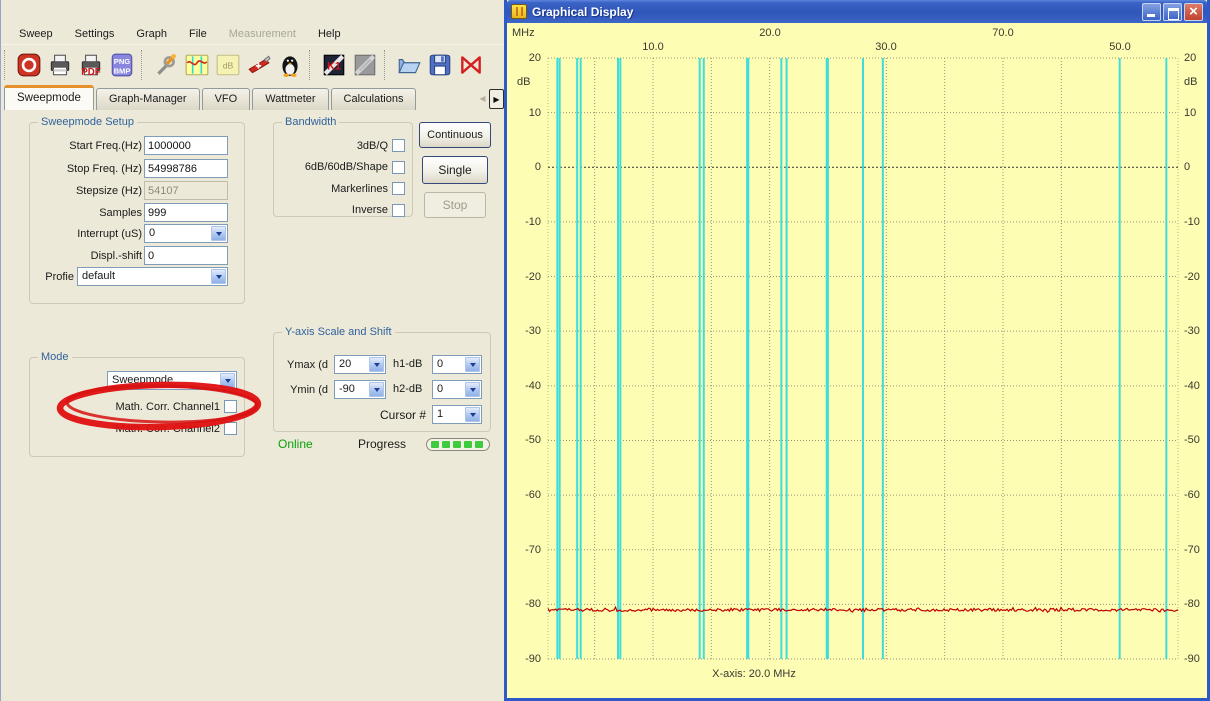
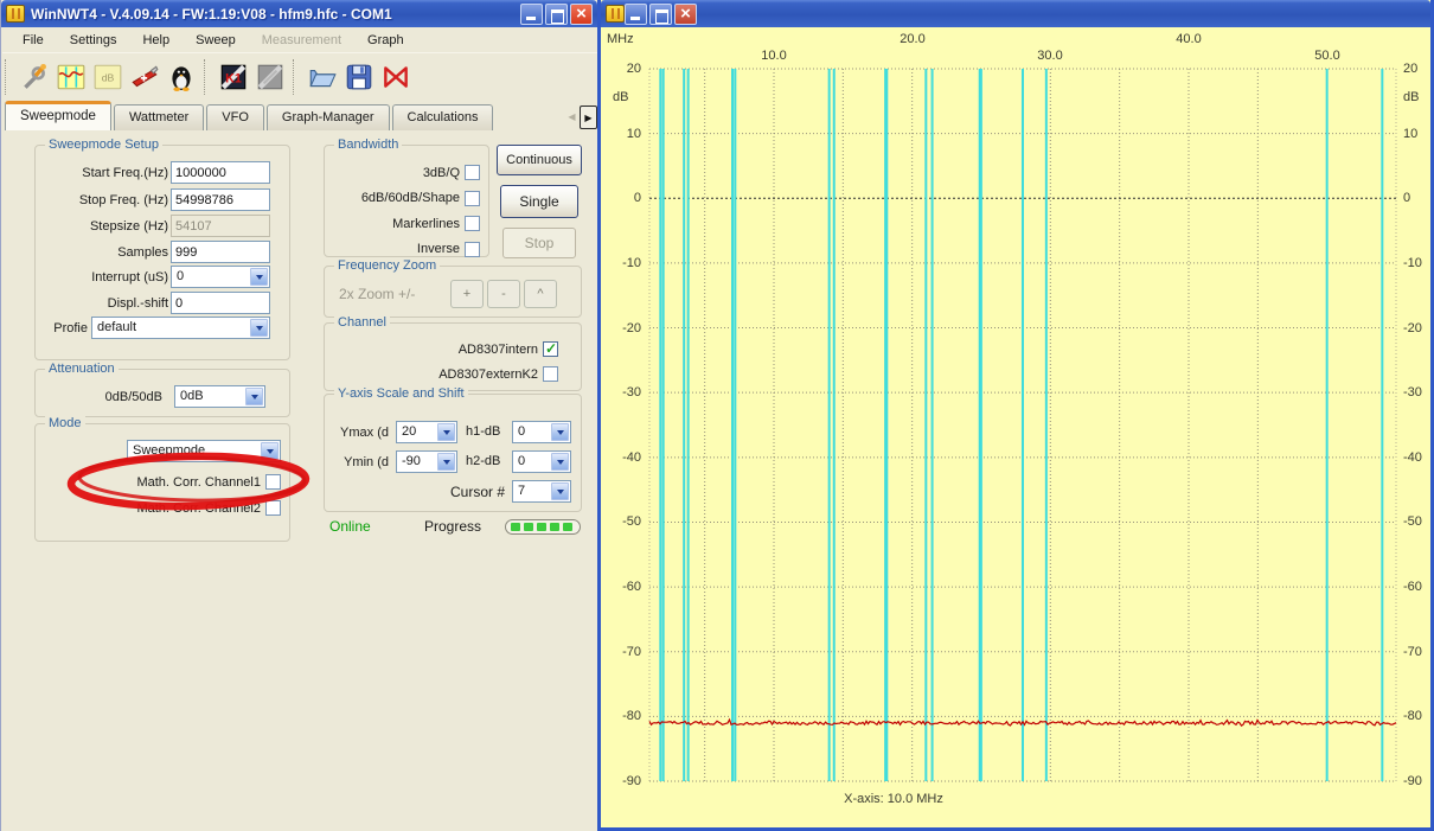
+ WinNWT4 - V.4.09.14 - FW:1.19:V08 - hfm9.hfc - COM1
- Sweep
+ File
  Settings
- Graph
+ Help
- File
+ Sweep
  Measurement
- Help
+ Graph
- PDF
- PNG
- BMP
  dB
  K1
  Sweepmode
- Graph-Manager
+ Wattmeter
  VFO
- Wattmeter
+ Graph-Manager
  Calculations
  ◀
  ▶
  Sweepmode Setup
  Start Freq.(Hz)
  1000000
  Stop Freq. (Hz)
  54998786
  Stepsize (Hz)
  54107
  Samples
  999
  Interrupt (uS)
  0
  Displ.-shift
  0
  Profie
  default
+ Attenuation
+ 0dB/50dB
+ 0dB
  Mode
  Sweepmode
  Math. Corr. Channel1
  Bandwidth
  3dB/Q
  6dB/60dB/Shape
  Markerlines
  Inverse
  Continuous
  Single
  Stop
+ Frequency Zoom
+ 2x Zoom +/-
+ +
+ -
+ ^
+ Channel
+ AD8307intern
+ AD8307externK2
  Y-axis Scale and Shift
  Ymax (d
  20
  h1-dB
  0
  Ymin (d
  -90
  h2-dB
  0
  Cursor #
- 1
+ 7
  Online
  Progress
- Graphical Display
  MHz
  dB
  dB
  10.0
  20.0
  30.0
- 70.0
+ 40.0
  50.0
  20
  20
  10
  10
  0
  0
  -10
  -10
  -20
  -20
  -30
  -30
  -40
  -40
  -50
  -50
  -60
  -60
  -70
  -70
  -80
  -80
  -90
  -90
- X-axis: 20.0 MHz
+ X-axis: 10.0 MHz
